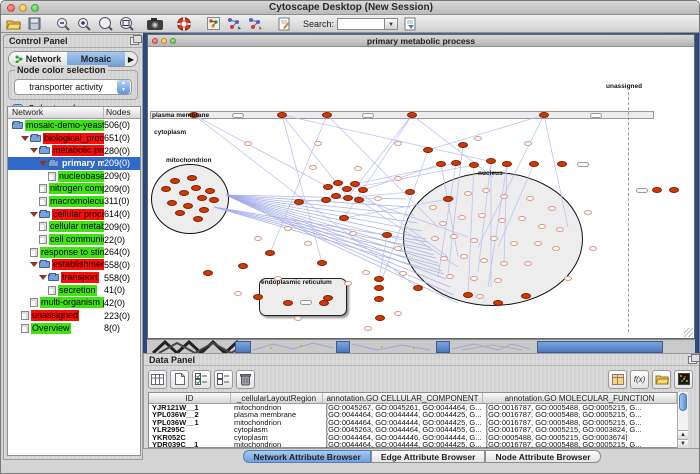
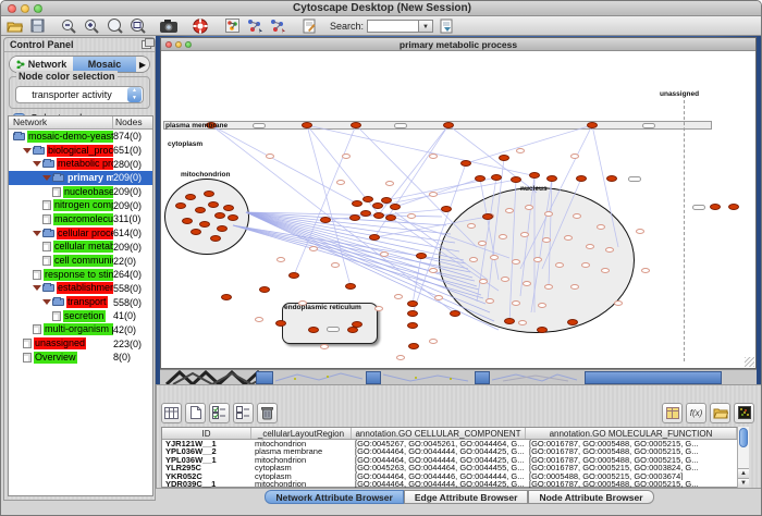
  Cytoscape Desktop (New Session)
  Search:
  Control Panel
  Network
  Mosaic
  ▶
  Node color selection
  transporter activity
  Network
  Nodes
  mosaic-demo-yeast
- 506(0)
+ 874(0)
  biological_proc
  651(0)
  280(0)
  209(0)
  nucleobase
  209(0)
  nitrogen com
  209(0)
  macromolecu
  311(0)
  cellular proc
  614(0)
  cellular metab
  209(0)
  cell communi
  22(0)
  response to stim
  264(0)
  establishmen
  558(0)
  transport
  558(0)
  secretion
  41(0)
  multi-organism
  42(0)
  unassigned
  223(0)
  Overview
  8(0)
  primary metabolic process
- Data Panel
  f(x)
  ID
  _cellularLayoutRegion
  annotation.GO CELLULAR_COMPONENT
  annotation.GO MOLECULAR_FUNCTION
  YJR121W__1
  mitochondrion
  [GO:0045267, GO:0045261, GO:0044464, G...
  [GO:0016787, GO:0005488, GO:0005215, G...
  YPL036W__2
  plasma membrane
  [GO:0044464, GO:0044444, GO:0044425, G...
  [GO:0016787, GO:0005488, GO:0005215, G...
  YPL036W__1
  mitochondrion
  [GO:0044464, GO:0044444, GO:0044425, G...
  [GO:0016787, GO:0005488, GO:0005215, G...
  YLR295C
  cytoplasm
  [GO:0045263, GO:0044464, GO:0044455, G...
  [GO:0016787, GO:0005215, GO:0003824, G...
  YKR052C
  cytoplasm
  [GO:0044464, GO:0044446, GO:0044444, G...
  [GO:0005488, GO:0005215, GO:0003674]
  YDR039C__1
  mitochondrion
  [GO:0044464, GO:0044444, GO:0044425, G...
  [GO:0016787, GO:0005488, GO:0005215, G...
  Network Attribute Browser
  Edge Attribute Browser
  Node Attribute Browser
